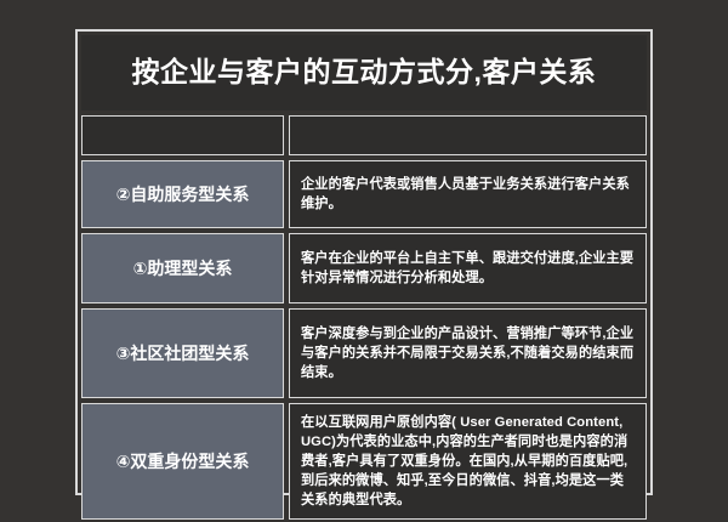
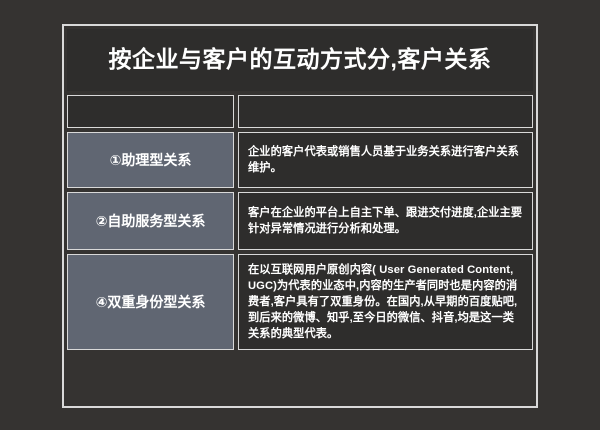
  按企业与客户的互动方式分,客户关系
- ②自助服务型关系
+ ①助理型关系
  企业的客户代表或销售人员基于业务关系进行客户关系维护。
- ①助理型关系
+ ②自助服务型关系
  客户在企业的平台上自主下单、跟进交付进度,企业主要针对异常情况进行分析和处理。
- ③社区社团型关系
- 客户深度参与到企业的产品设计、营销推广等环节,企业与客户的关系并不局限于交易关系,不随着交易的结束而结束。
  ④双重身份型关系
  在以互联网用户原创内容( User Generated Content, UGC)为代表的业态中,内容的生产者同时也是内容的消费者,客户具有了双重身份。在国内,从早期的百度贴吧,到后来的微博、知乎,至今日的微信、抖音,均是这一类关系的典型代表。
